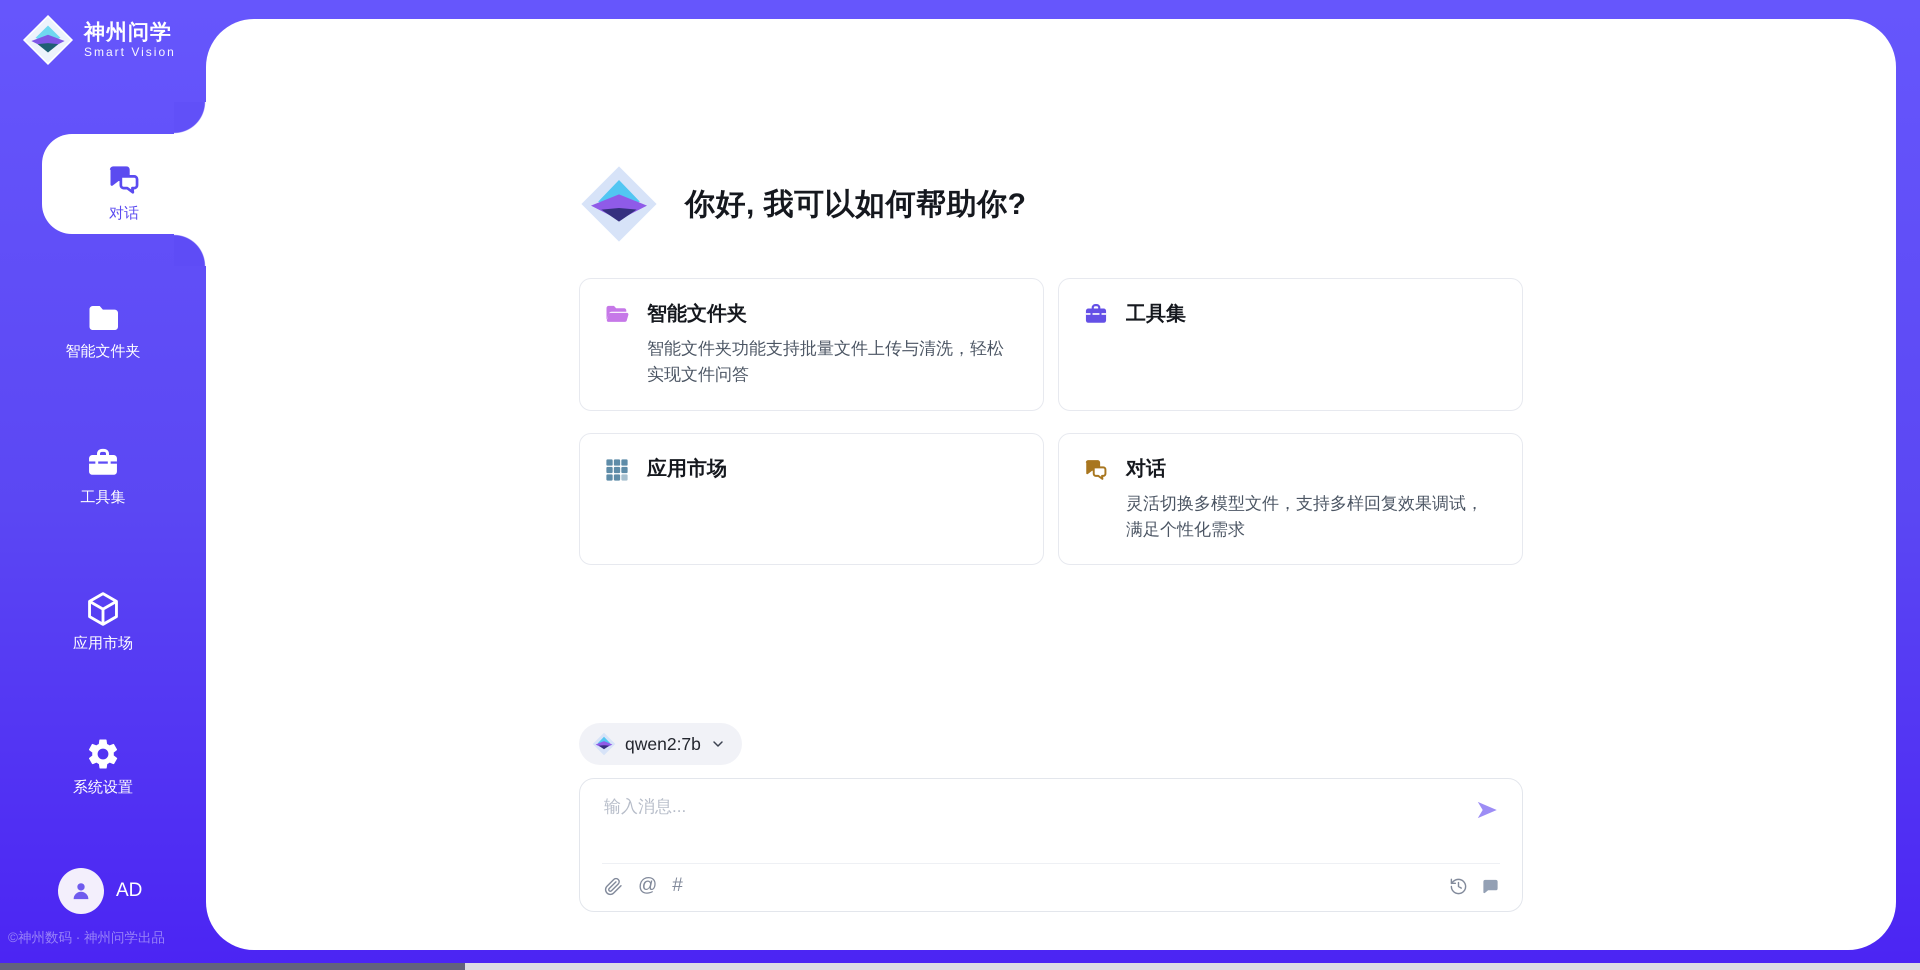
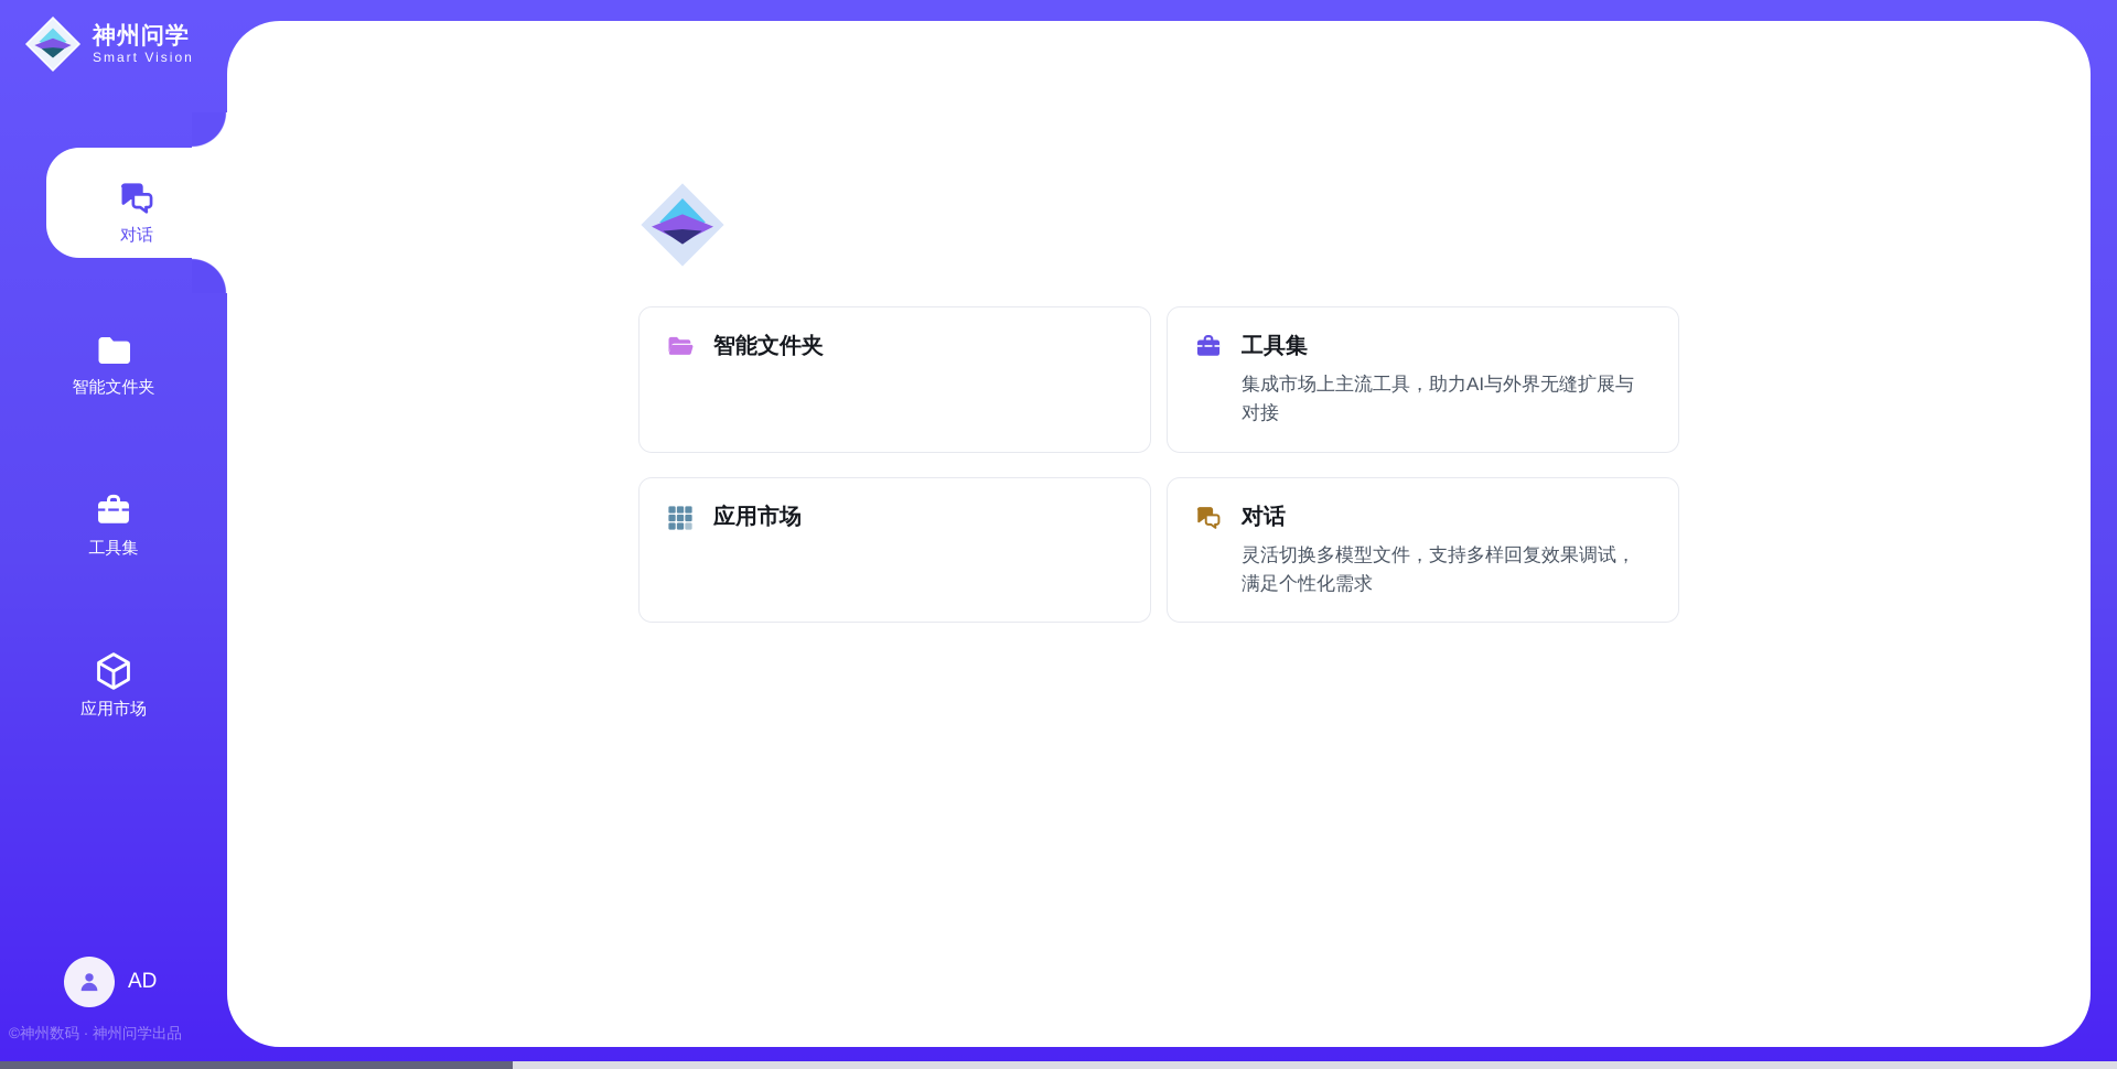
  神州问学
  Smart Vision
  对话
  智能文件夹
  工具集
  应用市场
- 系统设置
  AD
  ©神州数码 · 神州问学出品
- 你好, 我可以如何帮助你?
  智能文件夹
- 智能文件夹功能支持批量文件上传与清洗，轻松实现文件问答
  工具集
+ 集成市场上主流工具，助力AI与外界无缝扩展与对接
  应用市场
  对话
  灵活切换多模型文件，支持多样回复效果调试，满足个性化需求
- qwen2:7b
- 输入消息...
- @
- #
